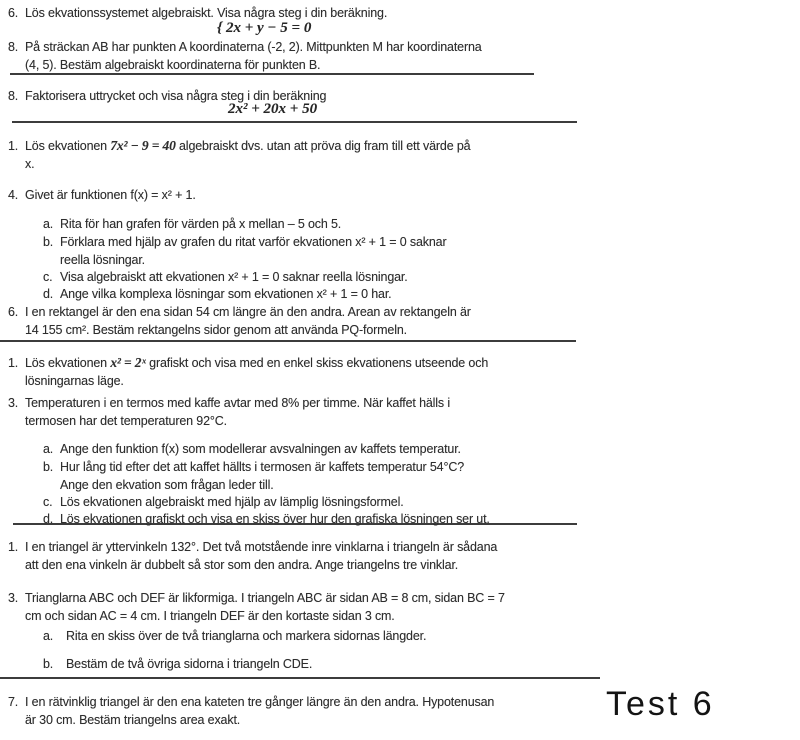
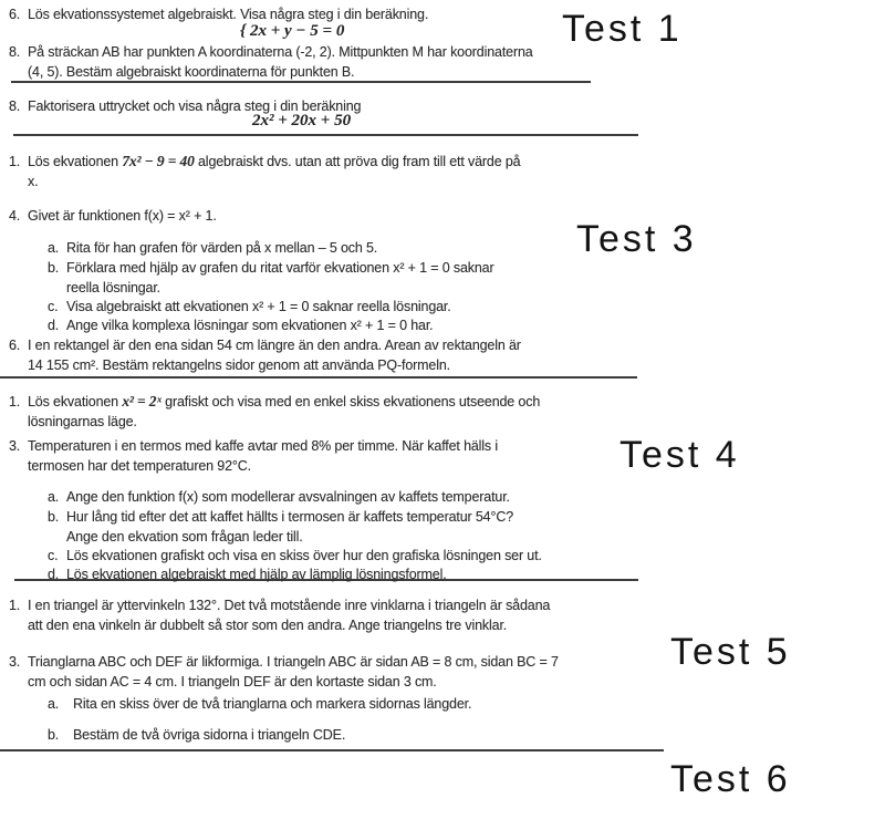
+ Test 1
+ Test 3
+ Test 4
+ Test 5
  Test 6
  6.
  Lös ekvationssystemet algebraiskt. Visa några steg i din beräkning.
  { 2x + y − 5 = 0
  8.
  På sträckan AB har punkten A koordinaterna (-2, 2). Mittpunkten M har koordinaterna
  (4, 5). Bestäm algebraiskt koordinaterna för punkten B.
  8.
  Faktorisera uttrycket och visa några steg i din beräkning
  2x² + 20x + 50
  1.
  Lös ekvationen 7x² − 9 = 40 algebraiskt dvs. utan att pröva dig fram till ett värde på
  x.
  4.
  Givet är funktionen f(x) = x² + 1.
  a.
  Rita för han grafen för värden på x mellan – 5 och 5.
  b.
  Förklara med hjälp av grafen du ritat varför ekvationen x² + 1 = 0 saknar
  reella lösningar.
  c.
  Visa algebraiskt att ekvationen x² + 1 = 0 saknar reella lösningar.
  d.
  Ange vilka komplexa lösningar som ekvationen x² + 1 = 0 har.
  6.
  I en rektangel är den ena sidan 54 cm längre än den andra. Arean av rektangeln är
  14 155 cm². Bestäm rektangelns sidor genom att använda PQ-formeln.
  1.
  Lös ekvationen x² = 2ˣ grafiskt och visa med en enkel skiss ekvationens utseende och
  lösningarnas läge.
  3.
  Temperaturen i en termos med kaffe avtar med 8% per timme. När kaffet hälls i
  termosen har det temperaturen 92°C.
  a.
  Ange den funktion f(x) som modellerar avsvalningen av kaffets temperatur.
  b.
  Hur lång tid efter det att kaffet hällts i termosen är kaffets temperatur 54°C?
  Ange den ekvation som frågan leder till.
  c.
- Lös ekvationen algebraiskt med hjälp av lämplig lösningsformel.
+ Lös ekvationen grafiskt och visa en skiss över hur den grafiska lösningen ser ut.
  d.
- Lös ekvationen grafiskt och visa en skiss över hur den grafiska lösningen ser ut.
+ Lös ekvationen algebraiskt med hjälp av lämplig lösningsformel.
  1.
  I en triangel är yttervinkeln 132°. Det två motstående inre vinklarna i triangeln är sådana
  att den ena vinkeln är dubbelt så stor som den andra. Ange triangelns tre vinklar.
  3.
  Trianglarna ABC och DEF är likformiga. I triangeln ABC är sidan AB = 8 cm, sidan BC = 7
  cm och sidan AC = 4 cm. I triangeln DEF är den kortaste sidan 3 cm.
  a.
  Rita en skiss över de två trianglarna och markera sidornas längder.
  b.
  Bestäm de två övriga sidorna i triangeln CDE.
- 7.
- I en rätvinklig triangel är den ena kateten tre gånger längre än den andra. Hypotenusan
- är 30 cm. Bestäm triangelns area exakt.
